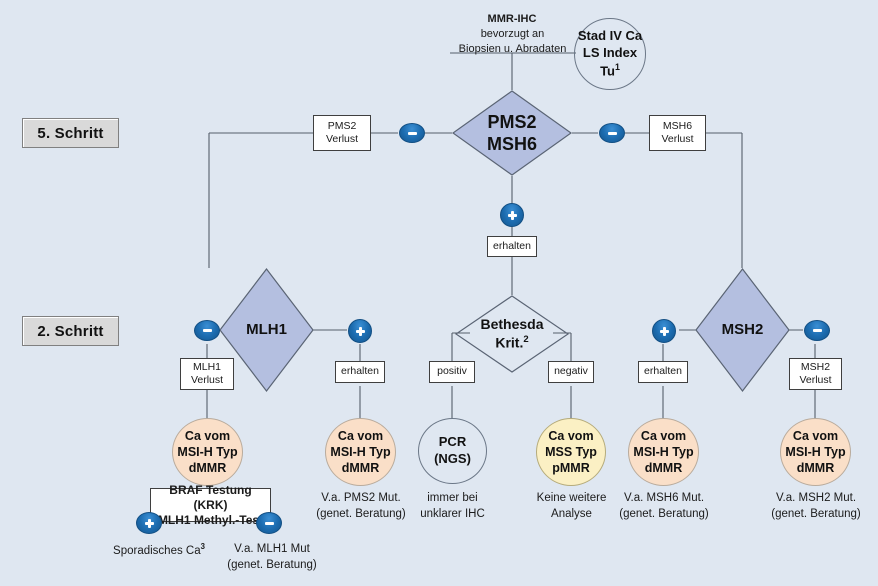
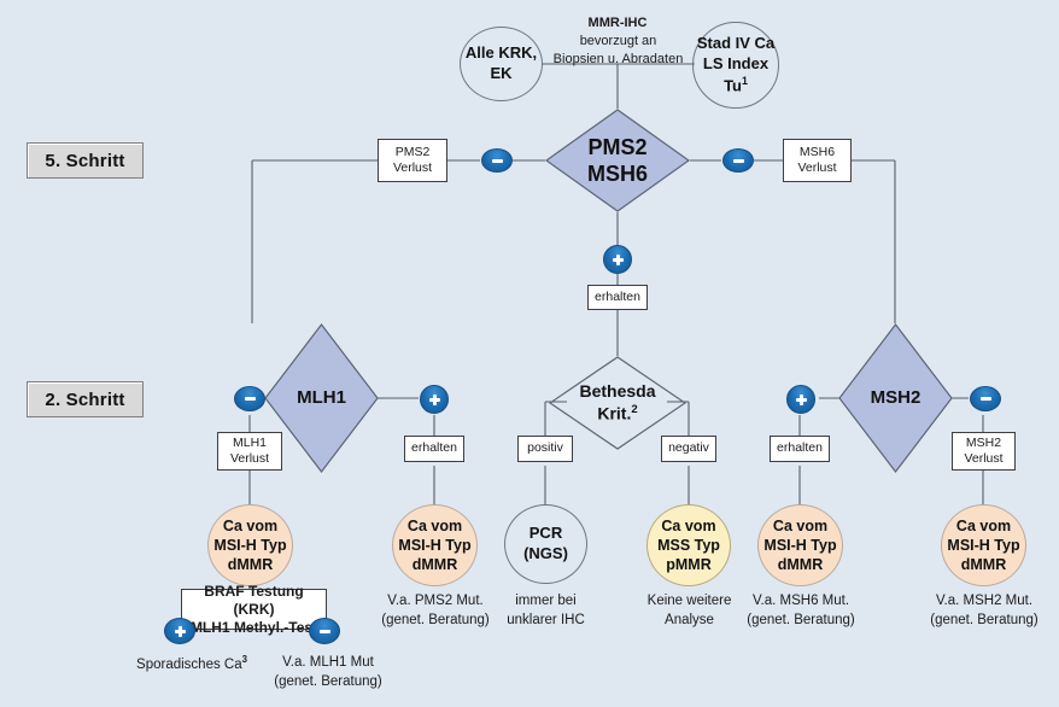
  5. Schritt
  2. Schritt
+ Alle KRK, EK
  MMR-IHC
  bevorzugt an
  Biopsien u. Abradaten
  Stad IV Ca
  LS Index
  Tu1
  PMS2
  MSH6
  PMS2 Verlust
  MSH6 Verlust
  erhalten
  MLH1
  MLH1 Verlust
  erhalten
  Ca vom
  MSI-H Typ
  dMMR
  Ca vom
  MSI-H Typ
  dMMR
  BRAF Testung (KRK)
  MLH1 Methyl.-Te
  Sporadisches Ca3
  V.a. MLH1 Mut
  (genet. Beratung)
  V.a. PMS2 Mut.
  (genet. Beratung)
  Bethesda
  Krit.2
  positiv
  negativ
  PCR
  (NGS)
  Ca vom
  MSS Typ
  pMMR
  immer bei
  unklarer IHC
  Keine weitere
  Analyse
  MSH2
  erhalten
  MSH2 Verlust
  Ca vom
  MSI-H Typ
  dMMR
  Ca vom
  MSI-H Typ
  dMMR
  V.a. MSH6 Mut.
  (genet. Beratung)
  V.a. MSH2 Mut.
  (genet. Beratung)
